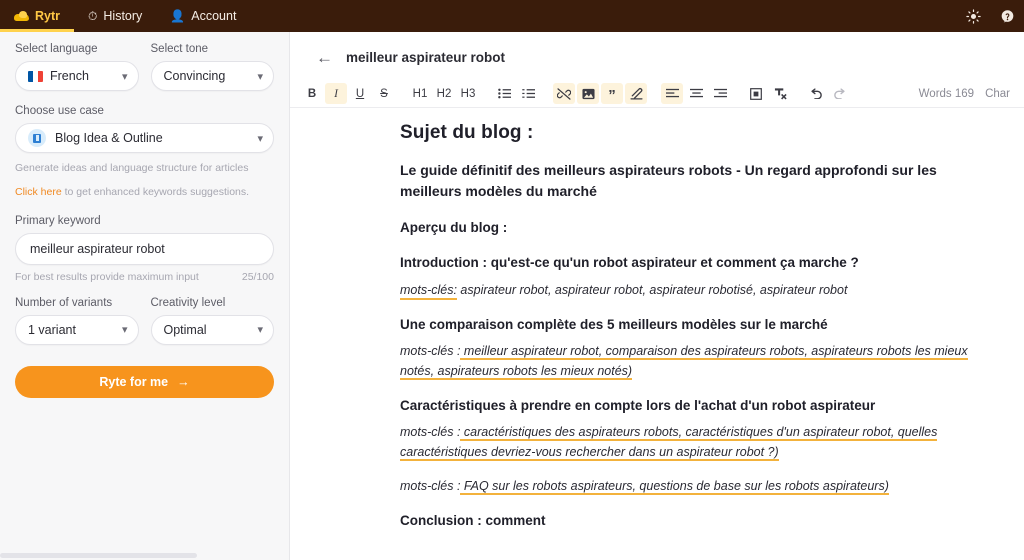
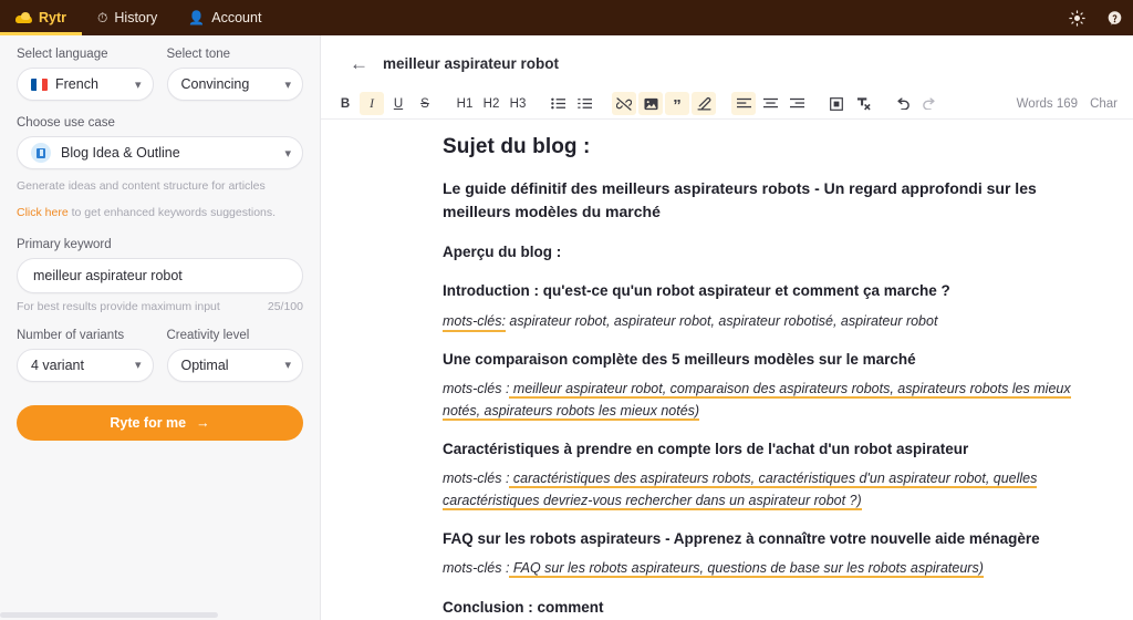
  Rytr
  ⏱
  History
  👤
  Account
  Select language
  French
  ▾
  Select tone
  Convincing
  ▾
  Choose use case
  Blog Idea & Outline
  ▾
- Generate ideas and language structure for articles
+ Generate ideas and content structure for articles
  Click here to get enhanced keywords suggestions.
  Primary keyword
  meilleur aspirateur robot
  For best results provide maximum input
  25/100
  Number of variants
- 1 variant
+ 4 variant
  ▾
  Creativity level
  Optimal
  ▾
  Ryte for me
  →
  ←
  meilleur aspirateur robot
  B
  I
  U
  S
  H1
  H2
  H3
  ”
  Words 169 Char
  Sujet du blog :
  Le guide définitif des meilleurs aspirateurs robots - Un regard approfondi sur les meilleurs modèles du marché
  Aperçu du blog :
  Introduction : qu'est-ce qu'un robot aspirateur et comment ça marche ?
  mots-clés: aspirateur robot, aspirateur robot, aspirateur robotisé, aspirateur robot
  Une comparaison complète des 5 meilleurs modèles sur le marché
  mots-clés : meilleur aspirateur robot, comparaison des aspirateurs robots, aspirateurs robots les mieux notés, aspirateurs robots les mieux notés)
  Caractéristiques à prendre en compte lors de l'achat d'un robot aspirateur
  mots-clés : caractéristiques des aspirateurs robots, caractéristiques d'un aspirateur robot, quelles caractéristiques devriez-vous rechercher dans un aspirateur robot ?)
+ FAQ sur les robots aspirateurs - Apprenez à connaître votre nouvelle aide ménagère
  mots-clés : FAQ sur les robots aspirateurs, questions de base sur les robots aspirateurs)
  Conclusion : comment
